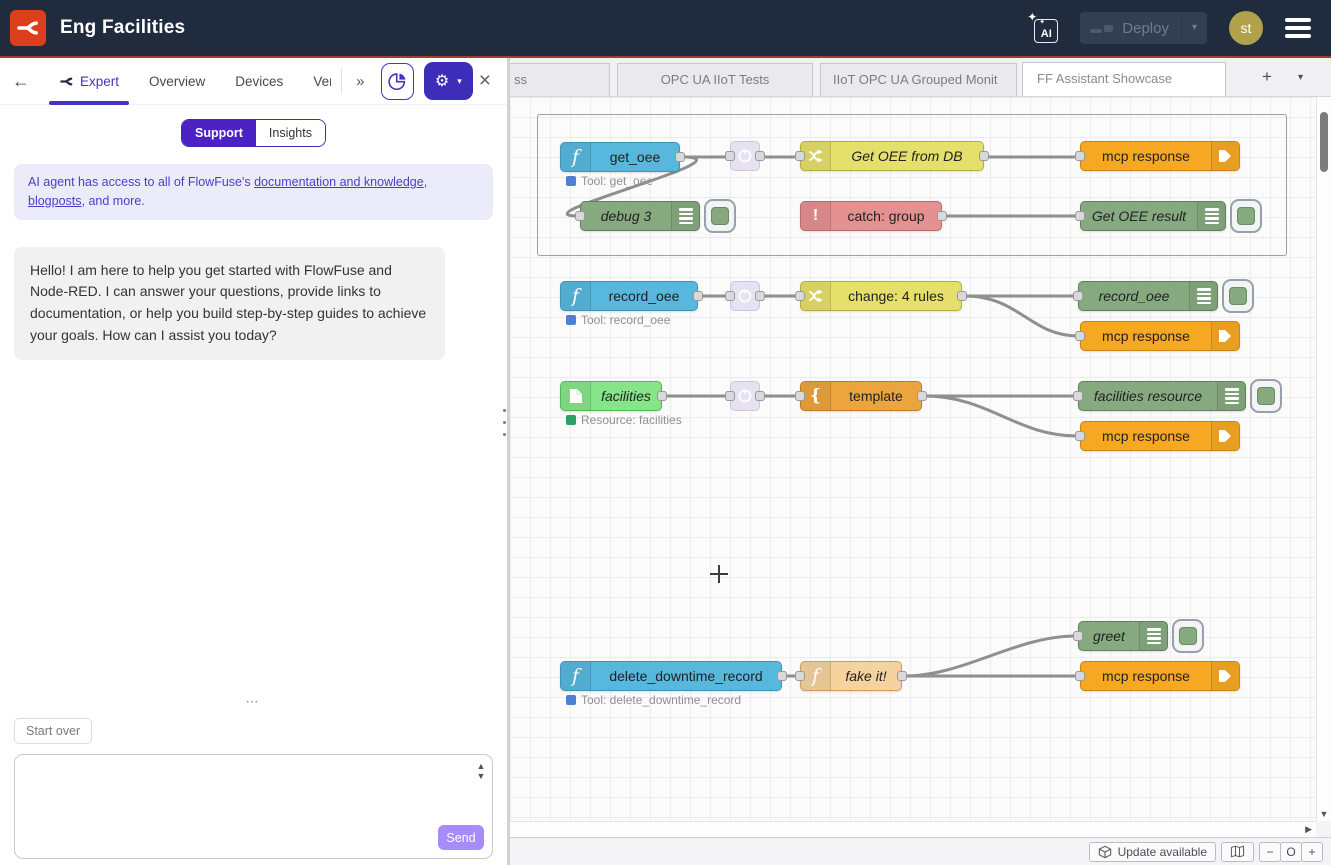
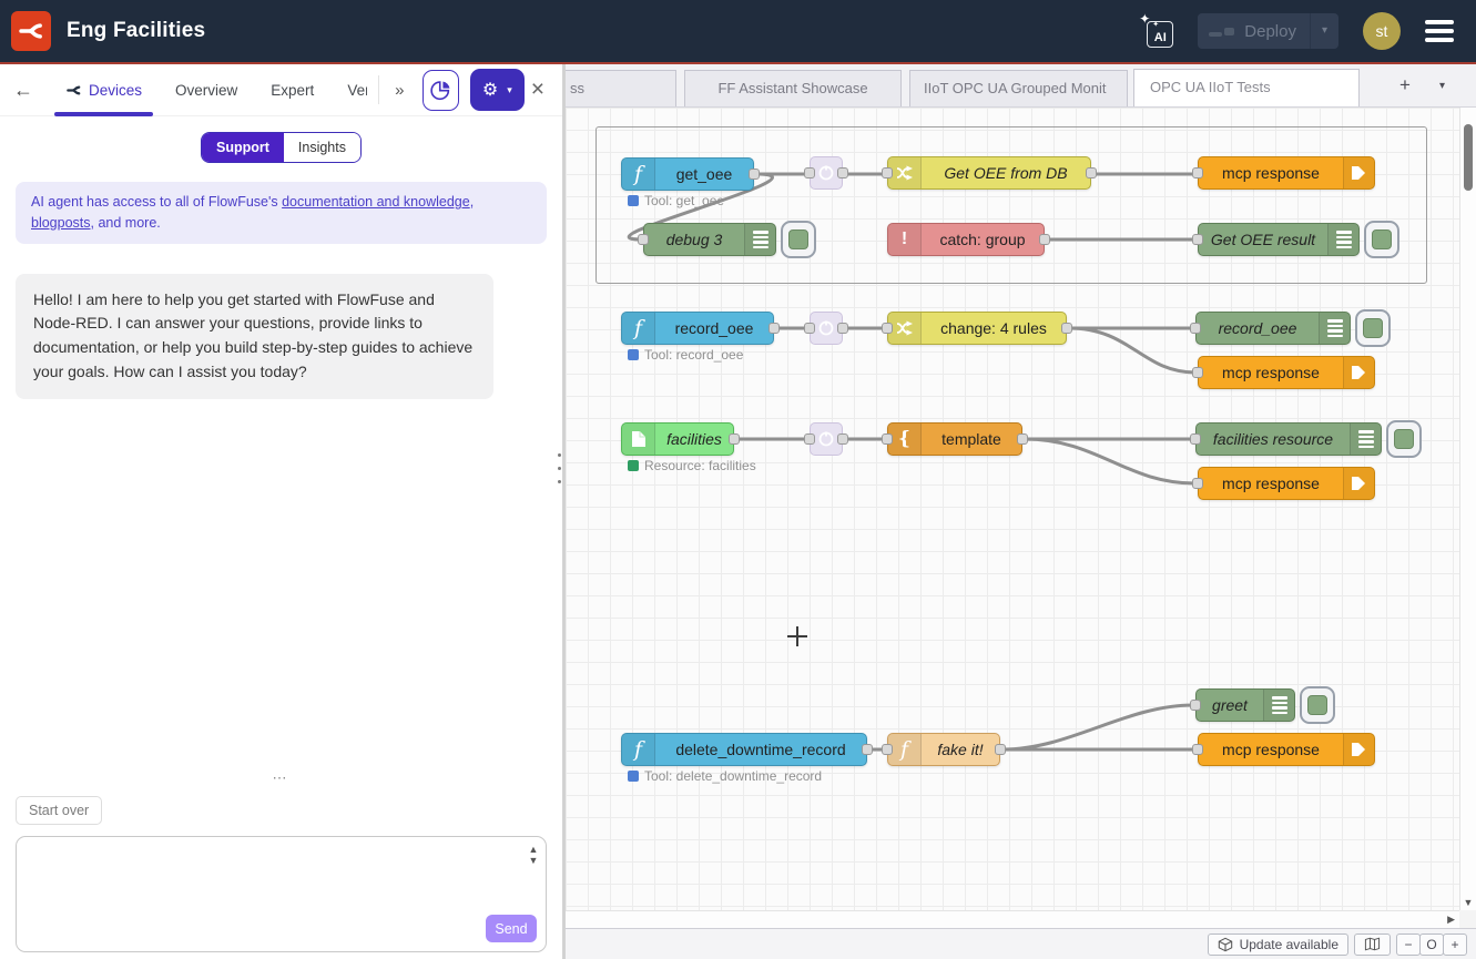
  Eng Facilities
  ✦
  AI
  Deploy
  ▾
  st
  ←
- Expert
+ Devices
  Overview
- Devices
+ Expert
  »
  ⚙
  ▾
  ×
  Support
  Insights
  AI agent has access to all of FlowFuse's documentation and knowledge, blogposts, and more.
  Hello! I am here to help you get started with FlowFuse and Node-RED. I can answer your questions, provide links to documentation, or help you build step-by-step guides to achieve your goals. How can I assist you today?
  ⋯
  Start over
  ▲
  ▼
  Send
  ss
- OPC UA IIoT Tests
+ FF Assistant Showcase
  IIoT OPC UA Grouped Moni
- FF Assistant Showcase
+ OPC UA IIoT Tests
  +
  ▾
  f
  get_oee
  Tool: get_oee
  Get OEE from DB
  mcp response
  debug 3
  !
  catch: group
  Get OEE result
  f
  record_oee
  Tool: record_oee
  change: 4 rules
  record_oee
  mcp response
  facilities
  Resource: facilities
  {
  template
  facilities resource
  mcp response
  greet
  f
  delete_downtime_record
  Tool: delete_downtime_record
  f
  fake it!
  mcp response
  ▼
  ▶
  Update available
  −
  O
  +
